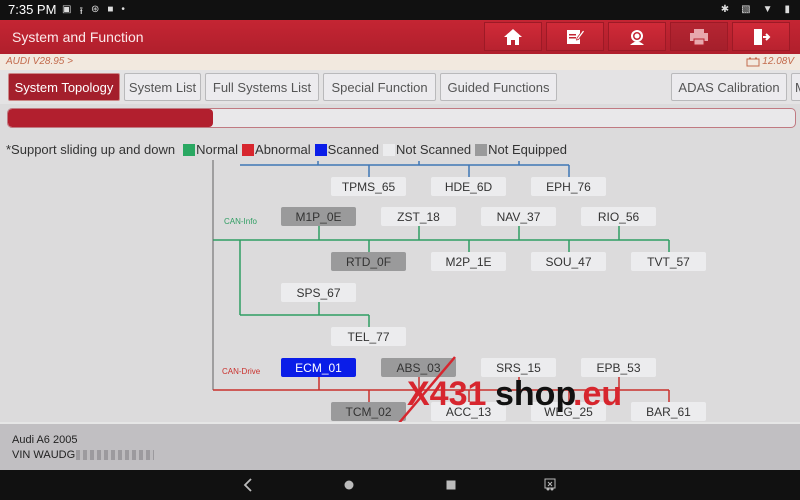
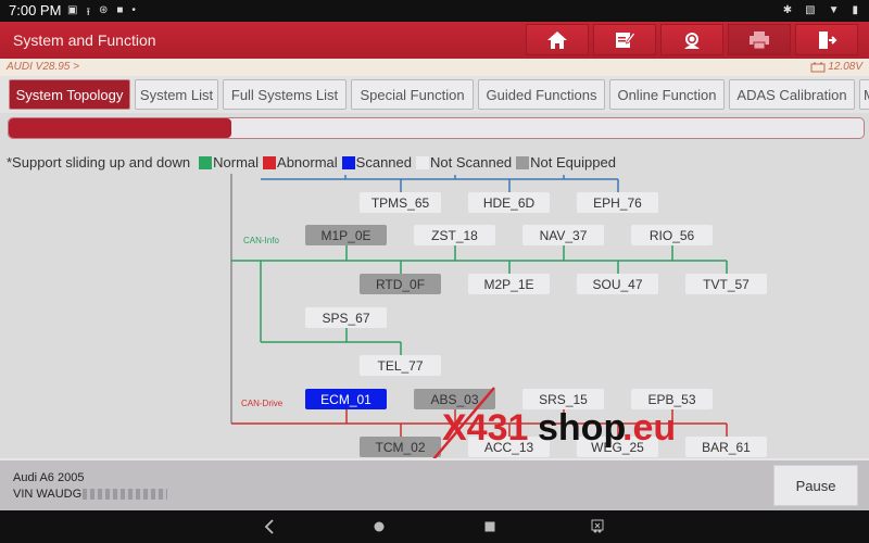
- 7:35 PM
+ 7:00 PM
  ▣
  ⭱
  ⊛
  ■
  •
  ✱
  ▧
  ▼
  ▮
  System and Function
  AUDI V28.95 >
  12.08V
  System Topology
  System List
  Full Systems List
  Special Function
  Guided Functions
+ Online Function
  ADAS Calibration
  *Support sliding up and down
  Normal
  Abnormal
  Scanned
  Not Scanned
  Not Equipped
  CAN-Info
  CAN-Drive
  TPMS_65
  HDE_6D
  EPH_76
  M1P_0E
  ZST_18
  NAV_37
  RIO_56
  RTD_0F
  M2P_1E
  SOU_47
  TVT_57
  SPS_67
  TEL_77
  ECM_01
  ABS_03
  SRS_15
  EPB_53
  TCM_02
  ACC_13
  WEG_25
  BAR_61
  X431
  shop
  .eu
  Audi A6 2005
  VIN WAUDG
+ Pause
